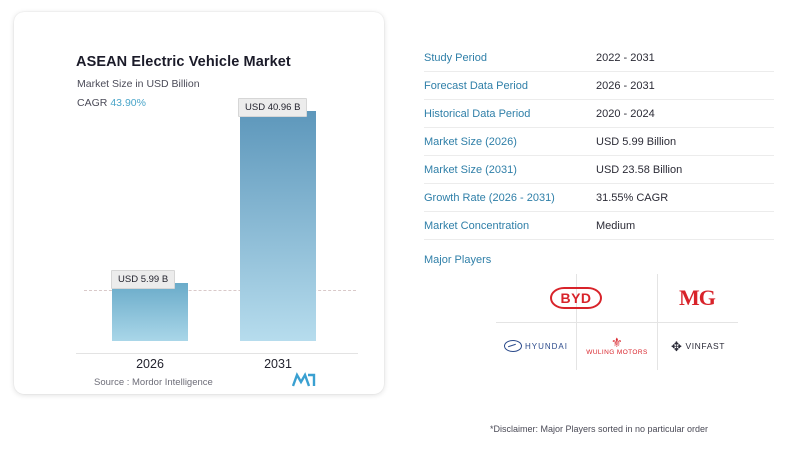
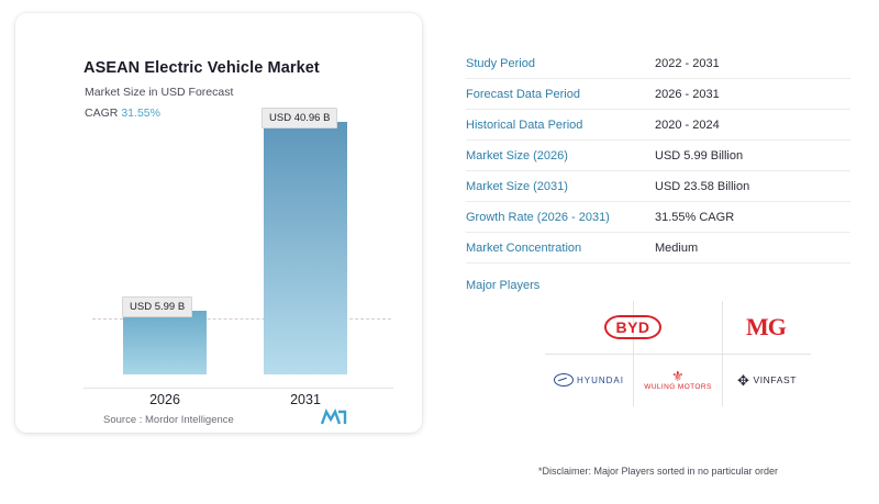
  ASEAN Electric Vehicle Market
- Market Size in USD Billion
+ Market Size in USD Forecast
- CAGR 43.90%
+ CAGR 31.55%
  USD 5.99 B
  USD 40.96 B
  2026
  2031
  Source : Mordor Intelligence
  Study Period
  2022 - 2031
  Forecast Data Period
  2026 - 2031
  Historical Data Period
  2020 - 2024
  Market Size (2026)
  USD 5.99 Billion
  Market Size (2031)
  USD 23.58 Billion
  Growth Rate (2026 - 2031)
  31.55% CAGR
  Market Concentration
  Medium
  Major Players
  BYD
  MG
  HYUNDAI
  ⚜
  ✥
  VINFAST
  *Disclaimer: Major Players sorted in no particular order
